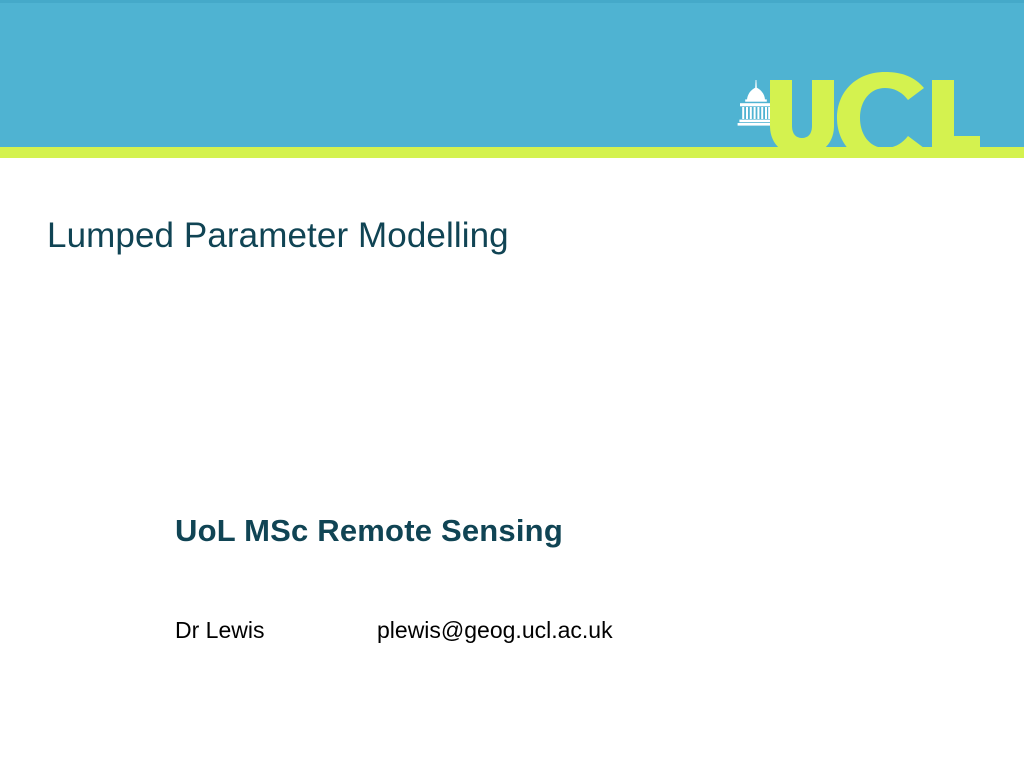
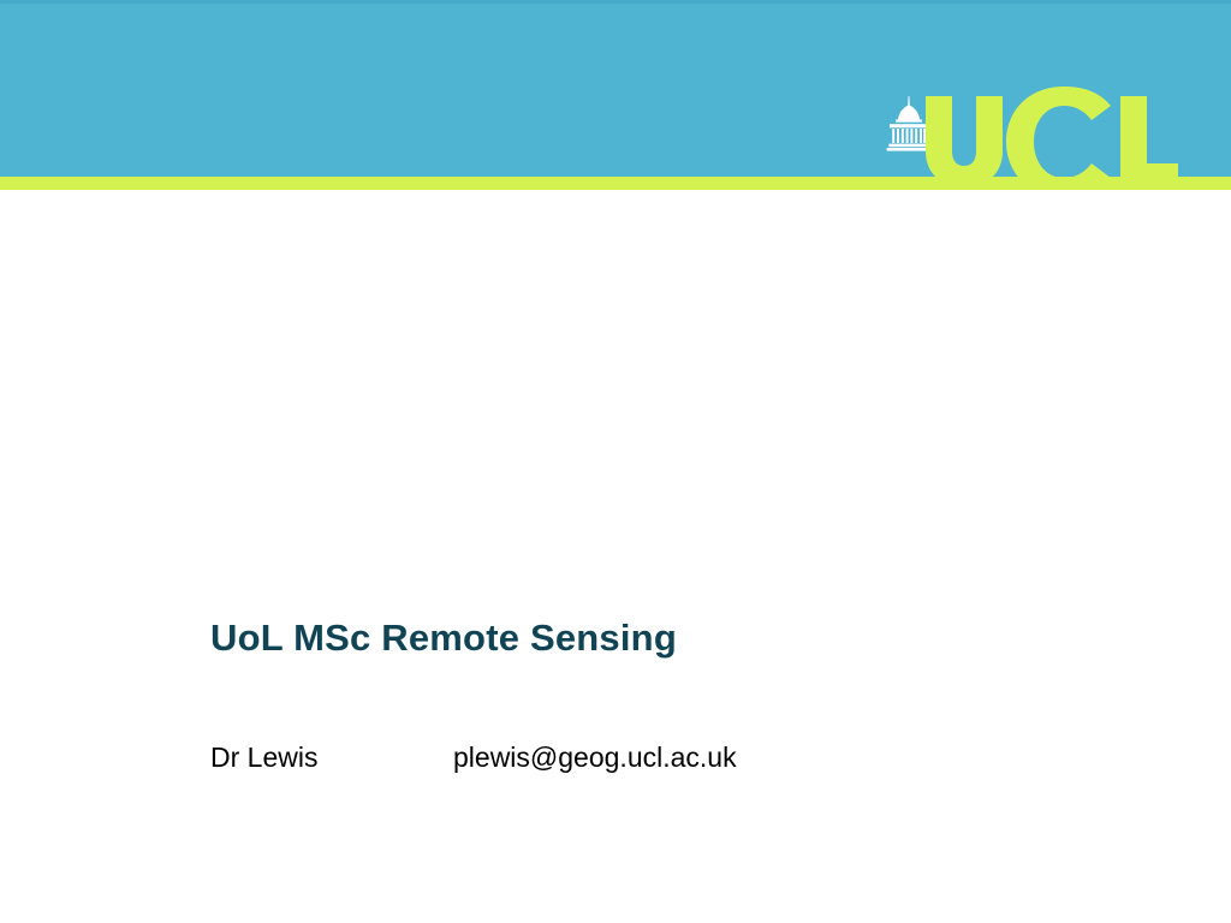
- Lumped Parameter Modelling
  UoL MSc Remote Sensing
  Dr Lewis plewis@geog.ucl.ac.uk
